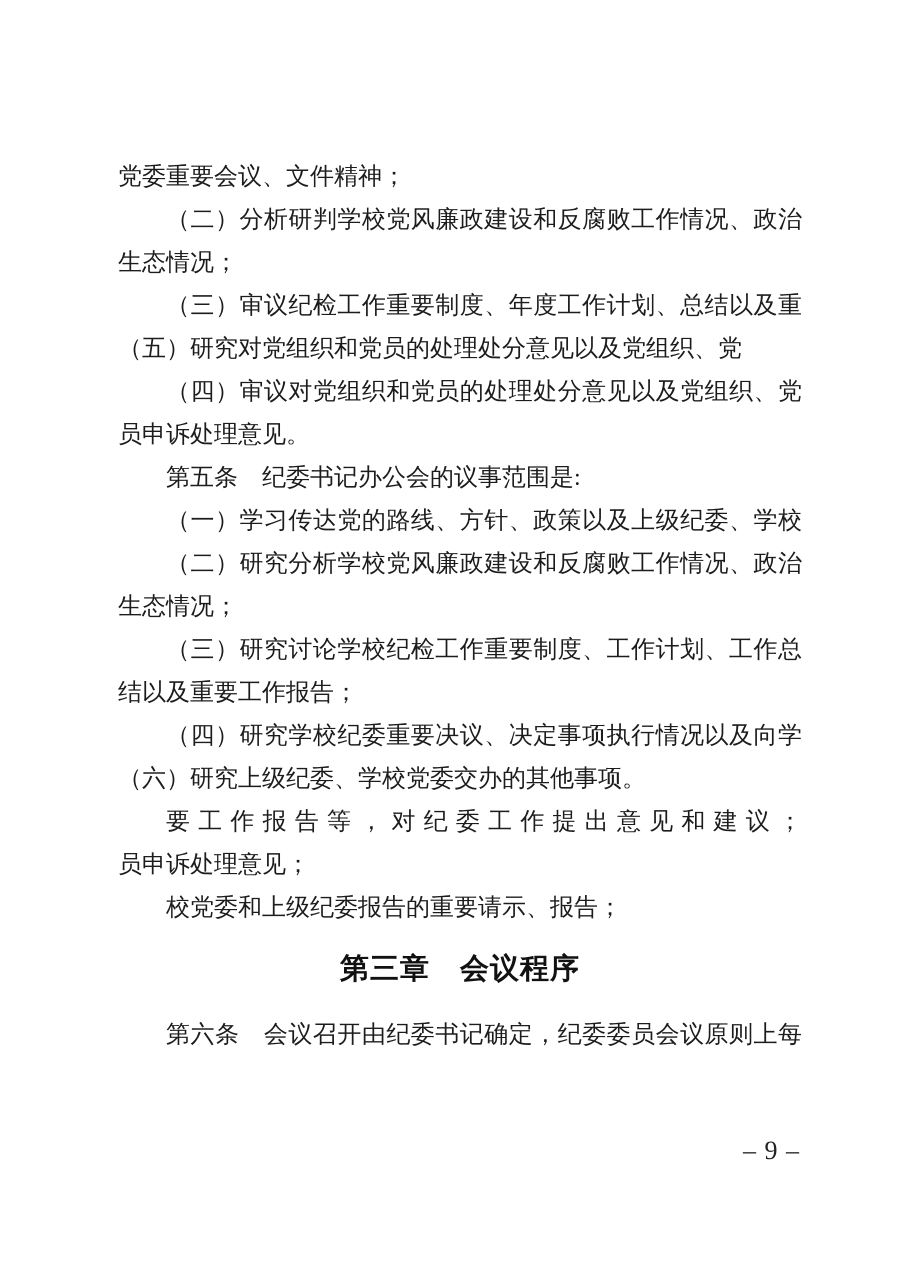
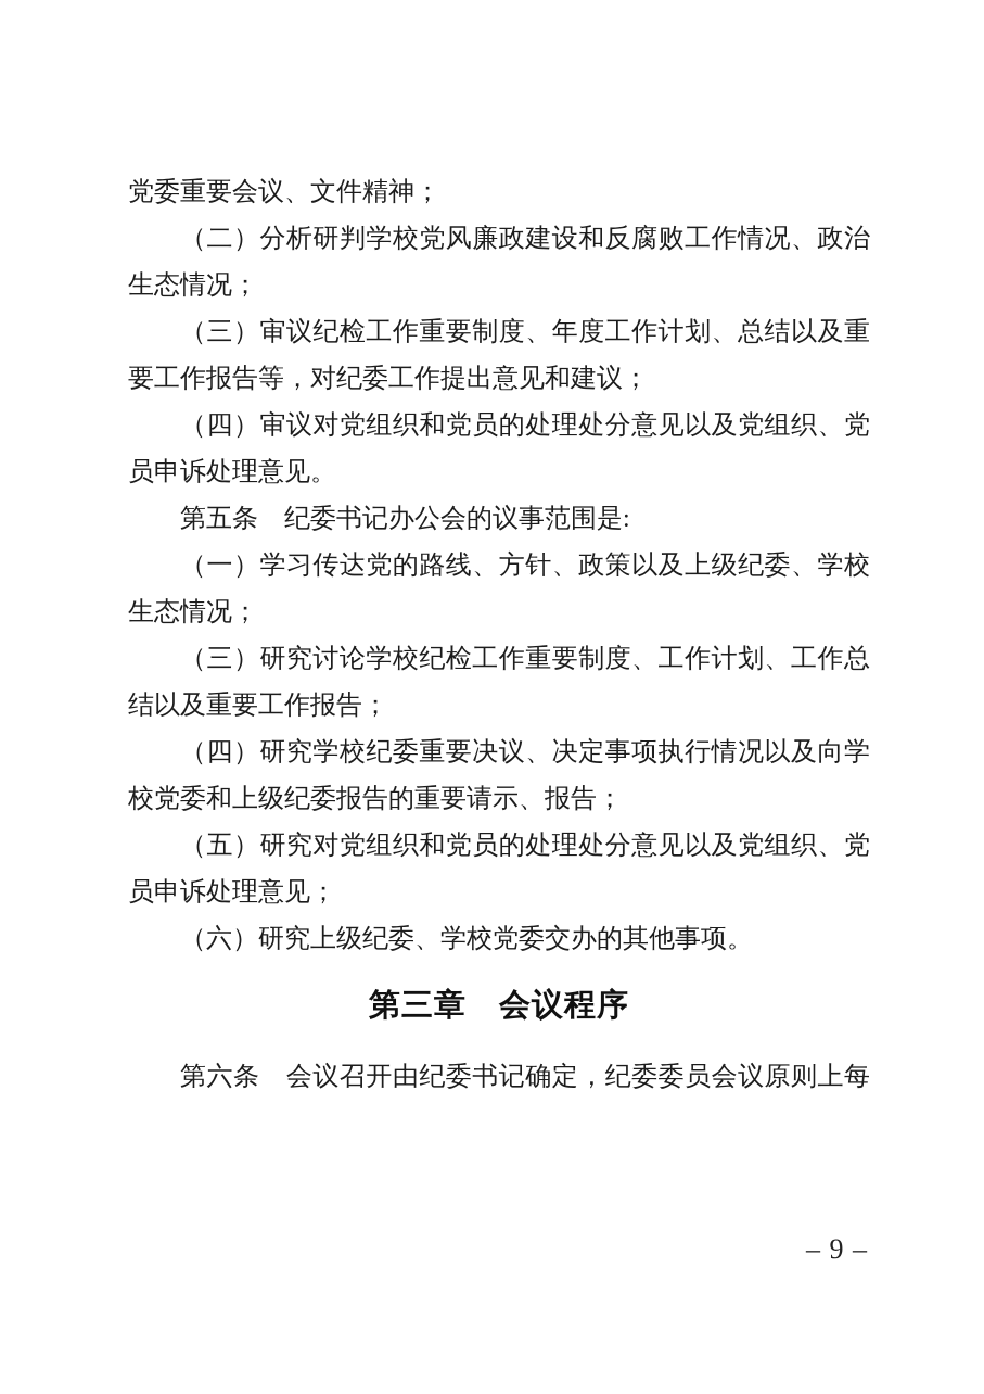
  党委重要会议、文件精神；
  （二）分析研判学校党风廉政建设和反腐败工作情况、政治
  生态情况；
  （三）审议纪检工作重要制度、年度工作计划、总结以及重
- （五）研究对党组织和党员的处理处分意见以及党组织、党
+ 要工作报告等，对纪委工作提出意见和建议；
  （四）审议对党组织和党员的处理处分意见以及党组织、党
  员申诉处理意见。
  第五条 纪委书记办公会的议事范围是:
  （一）学习传达党的路线、方针、政策以及上级纪委、学校
- （二）研究分析学校党风廉政建设和反腐败工作情况、政治
  生态情况；
  （三）研究讨论学校纪检工作重要制度、工作计划、工作总
  结以及重要工作报告；
  （四）研究学校纪委重要决议、决定事项执行情况以及向学
- （六）研究上级纪委、学校党委交办的其他事项。
+ 校党委和上级纪委报告的重要请示、报告；
- 要工作报告等，对纪委工作提出意见和建议；
+ （五）研究对党组织和党员的处理处分意见以及党组织、党
  员申诉处理意见；
- 校党委和上级纪委报告的重要请示、报告；
+ （六）研究上级纪委、学校党委交办的其他事项。
  第三章 会议程序
  第六条 会议召开由纪委书记确定，纪委委员会议原则上每
  – 9 –
